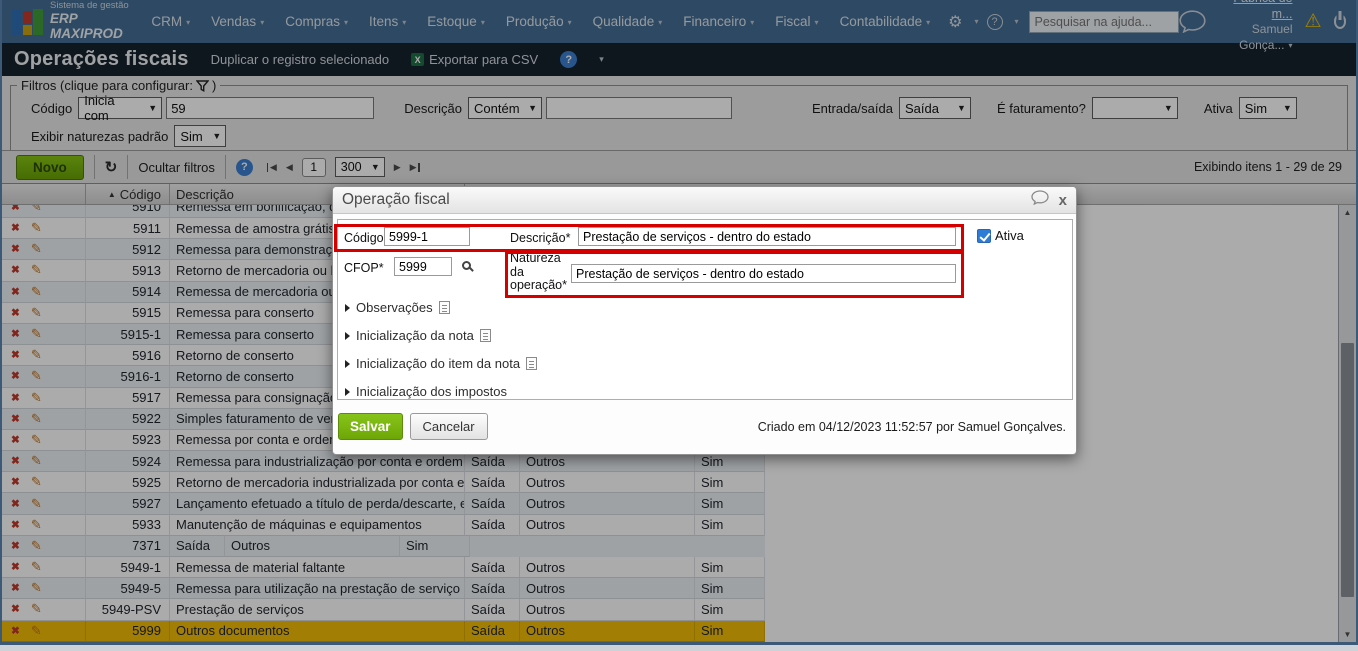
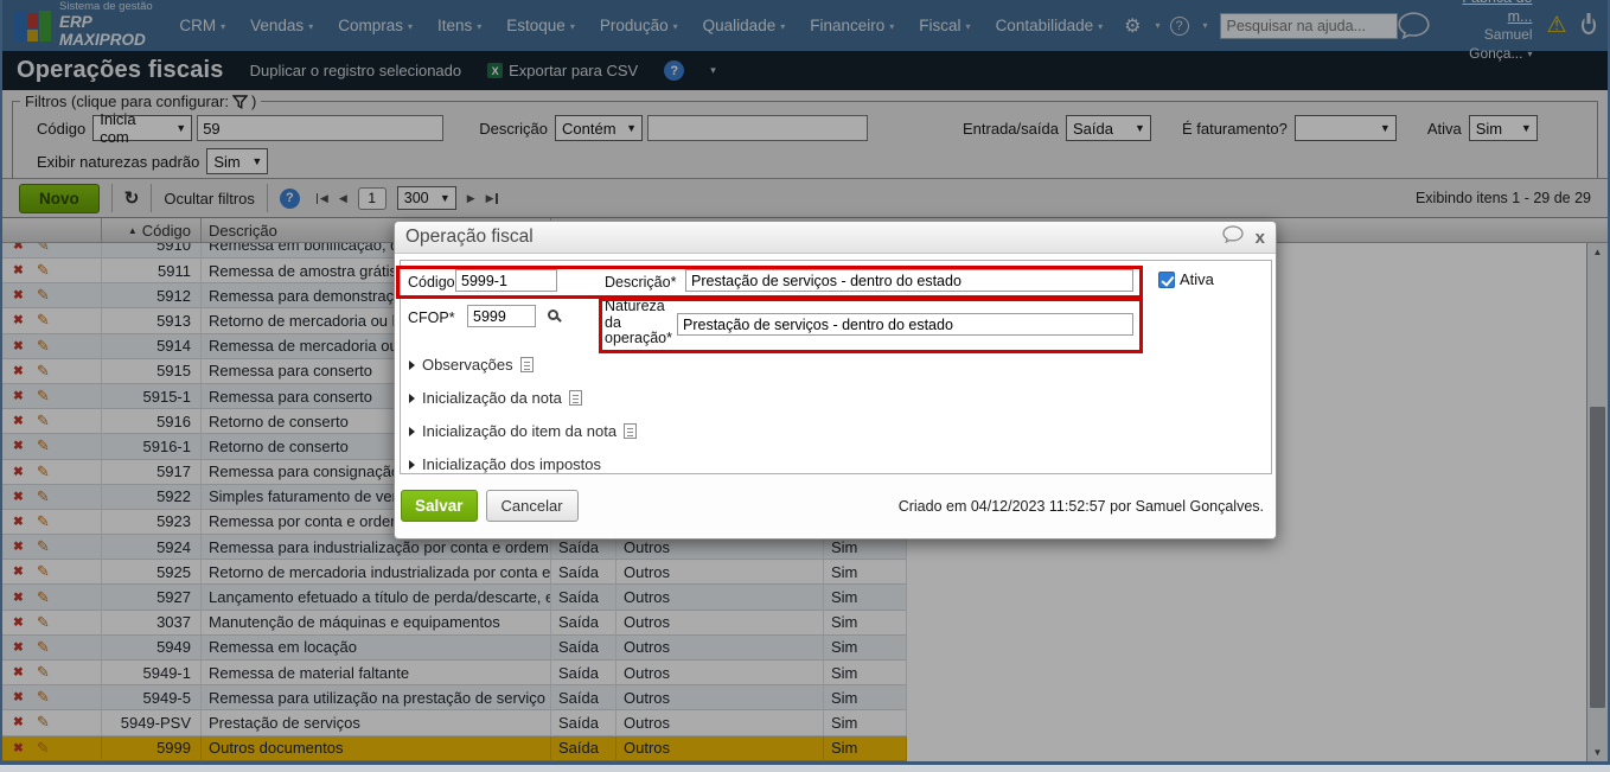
  Sistema de gestão
  ERP MAXIPROD
  CRM ▾
  Vendas ▾
  Compras ▾
  Itens ▾
  Estoque ▾
  Produção ▾
  Qualidade ▾
  Financeiro ▾
  Fiscal ▾
  Contabilidade ▾
  ⚙
  ▾
  ?
  ▾
  Pesquisar na ajuda...
  Samuel Gonça... ▾
  ⚠
  Operações fiscais
  Duplicar o registro selecionado
  X
  Exportar para CSV
  ?
  ▾
  Filtros (clique para configurar:
  )
  Código
  Inicia com
  ▼
  59
  Descrição
  Contém
  ▼
  Entrada/saída
  Saída
  ▼
  É faturamento?
  ▼
  Ativa
  Sim
  ▼
  Exibir naturezas padrão
  Sim
  ▼
  Novo
  ↻
  Ocultar filtros
  ?
  ◀
  ◀
  1
  300
  ▼
  ▶
  ▶
  Exibindo itens 1 - 29 de 29
  ▲
  Código
  Descrição
  ✖
  ✎
  5910
  Remessa em bonificação,
  ✖
  ✎
  5911
  Remessa de amostra gráti
  ✖
  ✎
  5912
  Remessa para demonstraç
  ✖
  ✎
  5913
  Retorno de mercadoria ou
  ✖
  ✎
  5914
  Remessa de mercadoria o
  ✖
  ✎
  5915
  Remessa para conserto
  ✖
  ✎
  5915-1
  Remessa para conserto
  ✖
  ✎
  5916
  Retorno de conserto
  ✖
  ✎
  5916-1
  Retorno de conserto
  ✖
  ✎
  5917
  Remessa para consignaçã
  ✖
  ✎
  5922
  Simples faturamento de ve
  ✖
  ✎
  5923
  Remessa por conta e orde
  ✖
  ✎
  5924
  Remessa para industrialização por conta e ordem
  Saída
  Outros
  Sim
  ✖
  ✎
  5925
  Retorno de mercadoria industrializada por conta e
  Saída
  Outros
  Sim
  ✖
  ✎
  5927
  Lançamento efetuado a título de perda/descarte, e
  Saída
  Outros
  Sim
  ✖
  ✎
- 5933
+ 3037
  Manutenção de máquinas e equipamentos
  Saída
  Outros
  Sim
  ✖
  ✎
- 7371
+ 5949
+ Remessa em locação
  Saída
  Outros
  Sim
  ✖
  ✎
  5949-1
  Remessa de material faltante
  Saída
  Outros
  Sim
  ✖
  ✎
  5949-5
  Remessa para utilização na prestação de serviço
  Saída
  Outros
  Sim
  ✖
  ✎
  5949-PSV
  Prestação de serviços
  Saída
  Outros
  Sim
  ✖
  ✎
  5999
  Outros documentos
  Saída
  Outros
  Sim
  ▲
  ▼
  Operação fiscal
  x
  Código
  5999-1
  Descrição*
  Prestação de serviços - dentro do estado
  CFOP*
  5999
  Natureza
  da
  operação*
  Prestação de serviços - dentro do estado
  Observações
  Inicialização da nota
  Inicialização do item da nota
  Inicialização dos impostos
  Ativa
  Salvar
  Cancelar
  Criado em 04/12/2023 11:52:57 por Samuel Gonçalves.
